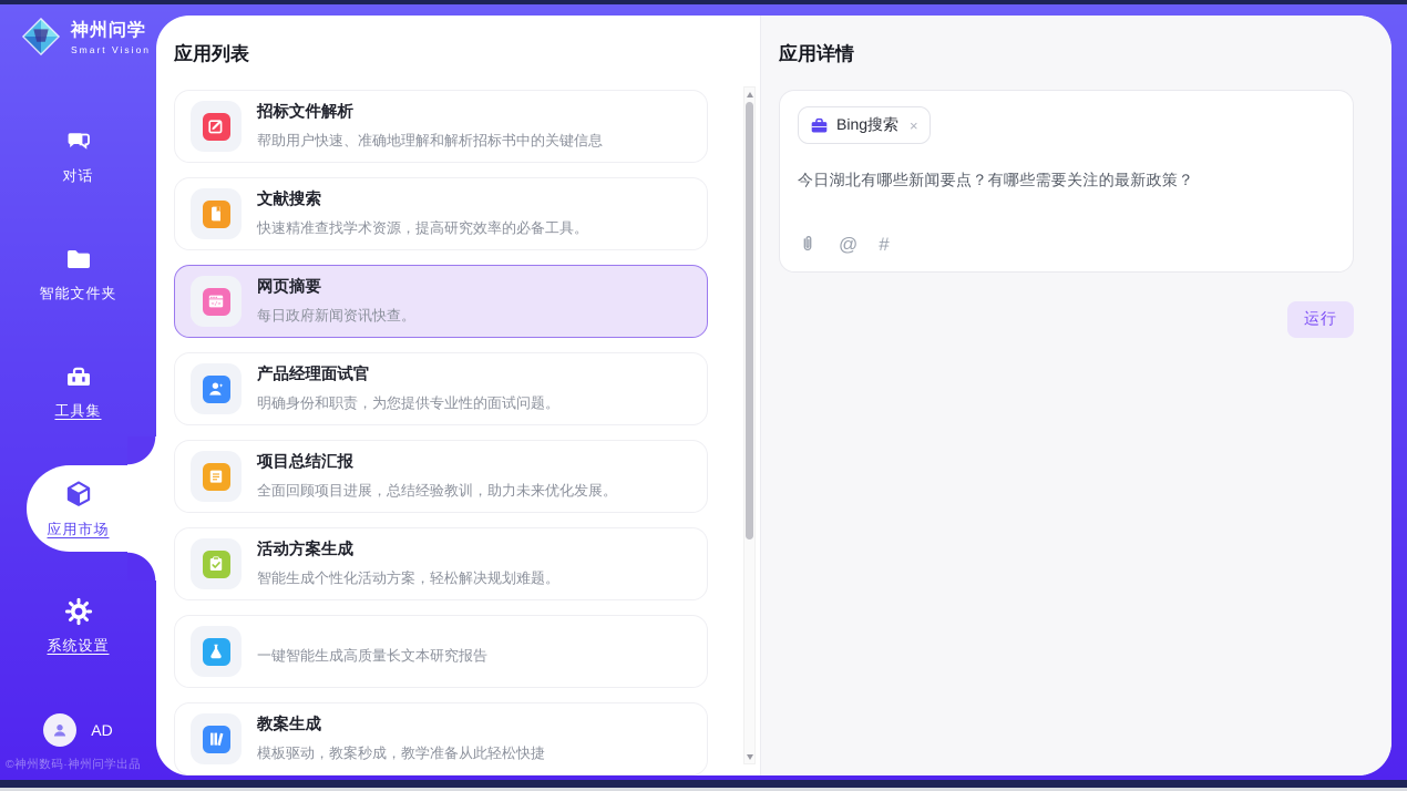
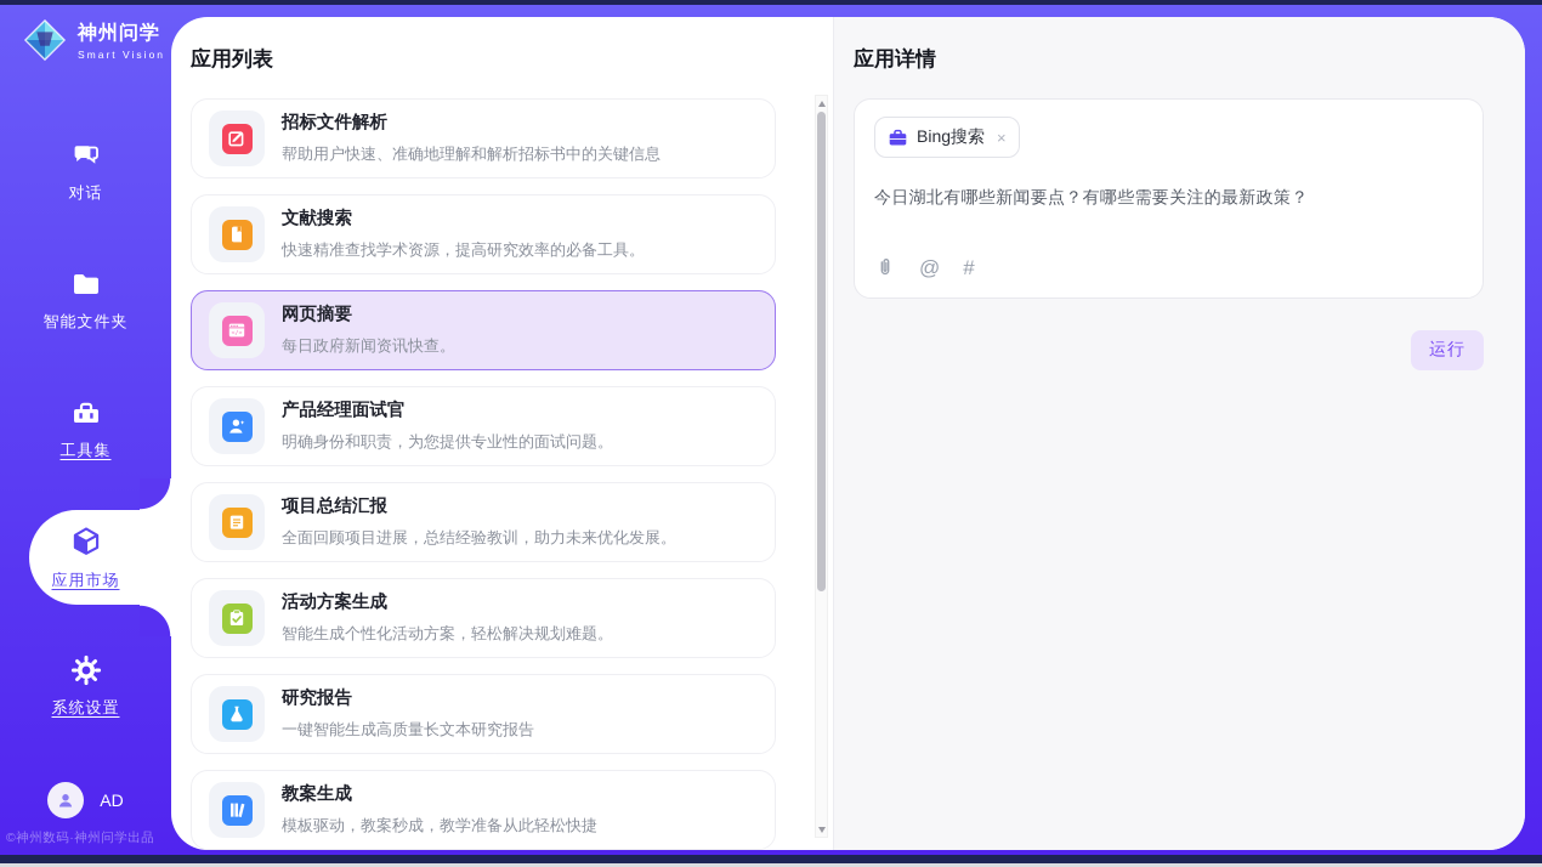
  神州问学
  Smart Vision
  对话
  智能文件夹
  工具集
  应用市场
  系统设置
  AD
  ©神州数码·神州问学出品
  应用列表
  招标文件解析
  帮助用户快速、准确地理解和解析招标书中的关键信息
  文献搜索
  快速精准查找学术资源，提高研究效率的必备工具。
  网页摘要
  每日政府新闻资讯快查。
  产品经理面试官
  明确身份和职责，为您提供专业性的面试问题。
  项目总结汇报
  全面回顾项目进展，总结经验教训，助力未来优化发展。
  活动方案生成
  智能生成个性化活动方案，轻松解决规划难题。
+ 研究报告
  一键智能生成高质量长文本研究报告
  教案生成
  模板驱动，教案秒成，教学准备从此轻松快捷
  应用详情
  Bing搜索
  ×
  今日湖北有哪些新闻要点？有哪些需要关注的最新政策？
  @
  #
  运行
